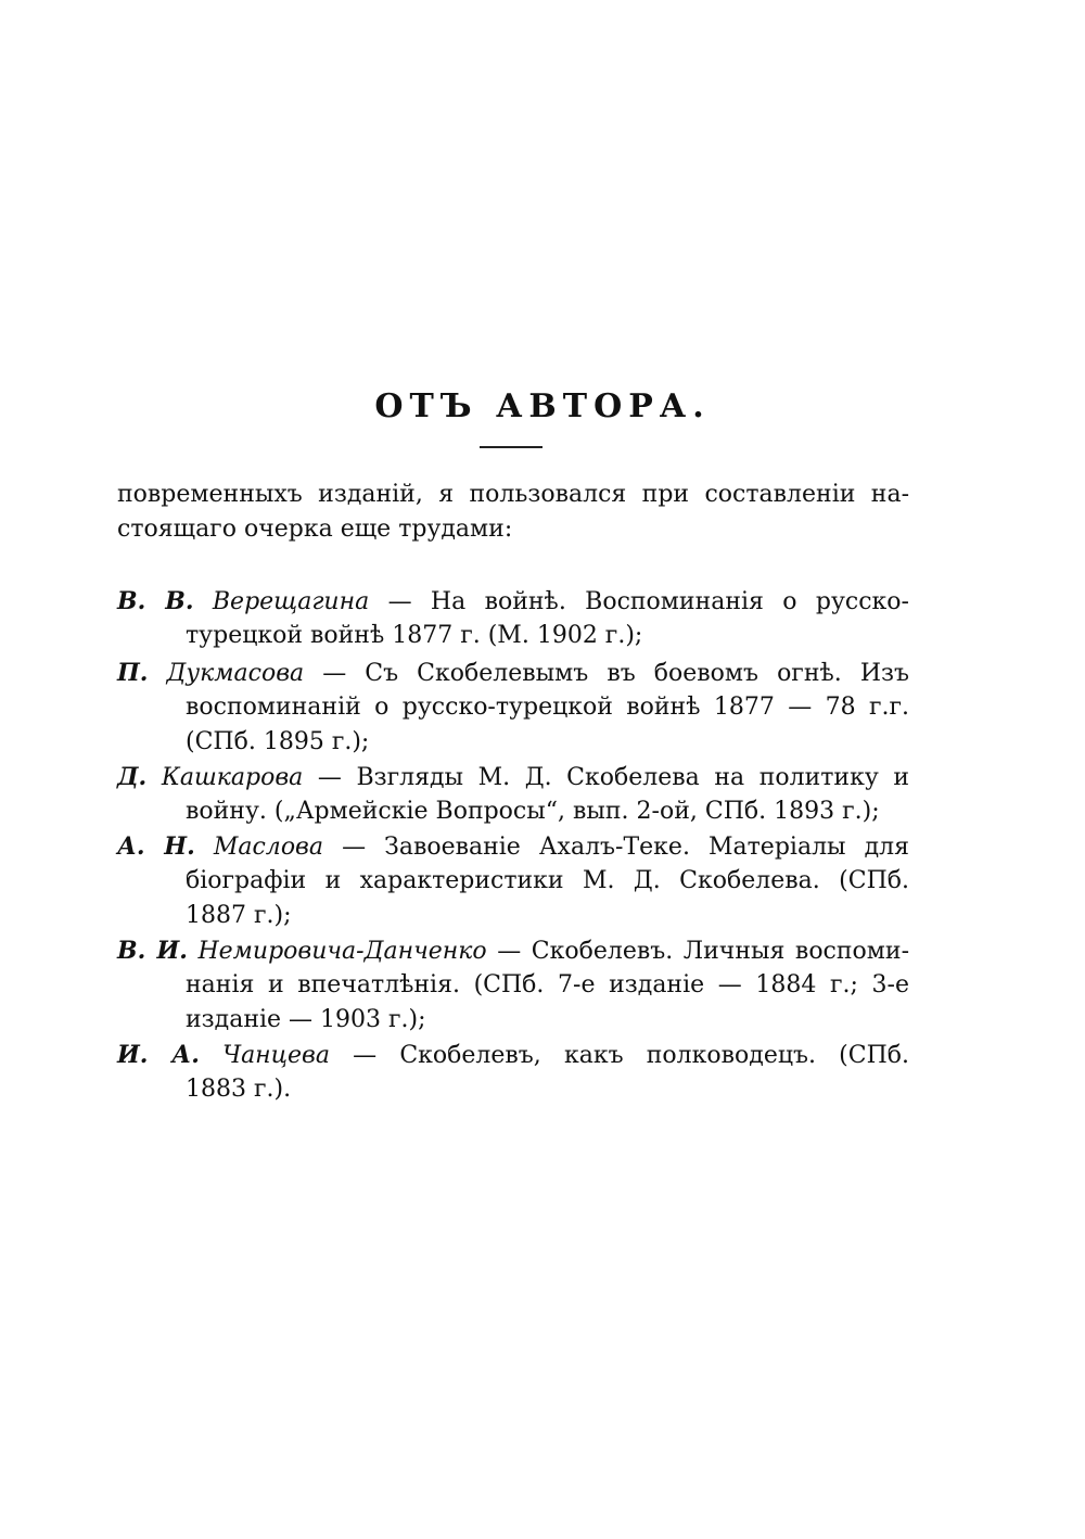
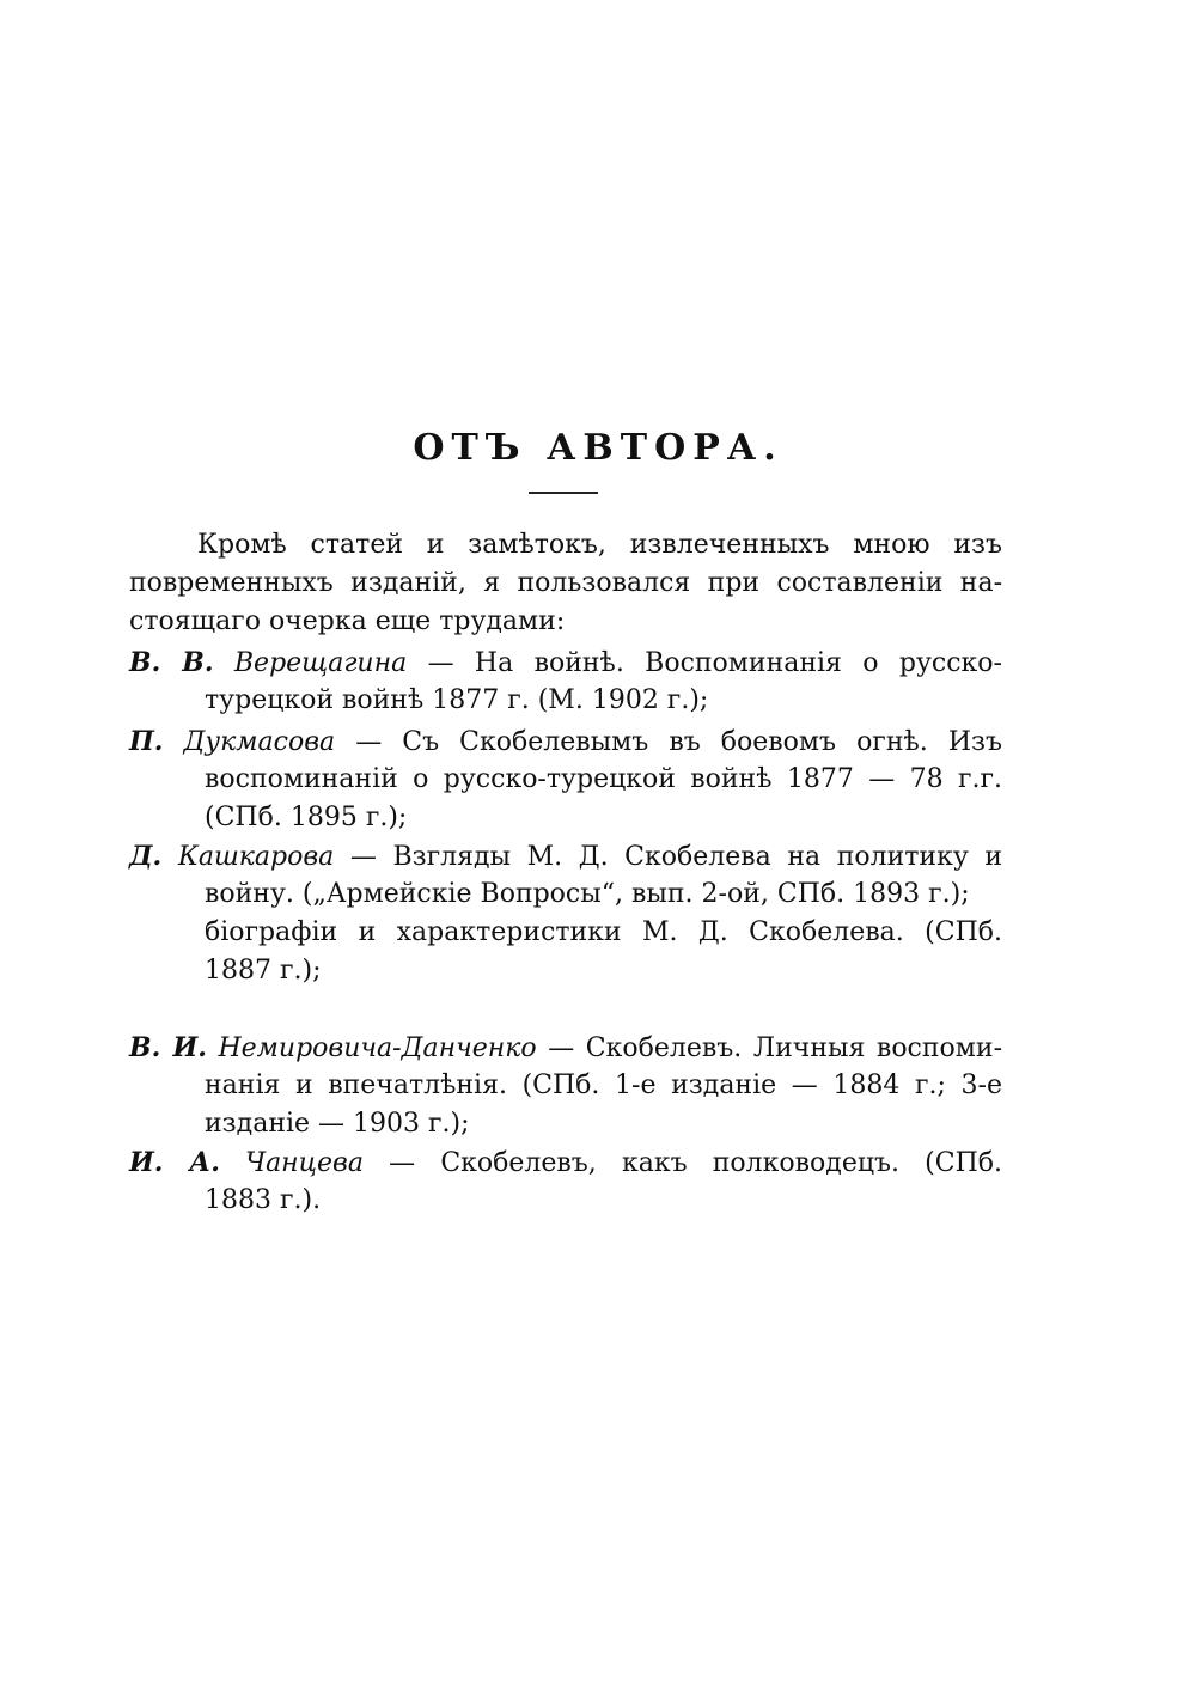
  ОТЪ АВТОРА.
+ Кромѣ статей и замѣтокъ, извлеченныхъ мною изъ
  повременныхъ изданій, я пользовался при составленіи на-
  стоящаго очерка еще трудами:
  В. В. Верещагина — На войнѣ. Воспоминанія о русско-
  турецкой войнѣ 1877 г. (М. 1902 г.);
  П. Дукмасова — Съ Скобелевымъ въ боевомъ огнѣ. Изъ
  воспоминаній о русско-турецкой войнѣ 1877 — 78 г.г.
  (СПб. 1895 г.);
  Д. Кашкарова — Взгляды М. Д. Скобелева на политику и
  войну. („Армейскіе Вопросы“, вып. 2-ой, СПб. 1893 г.);
- А. Н. Маслова — Завоеваніе Ахалъ-Теке. Матеріалы для
  біографіи и характеристики М. Д. Скобелева. (СПб.
  1887 г.);
  В. И. Немировича-Данченко — Скобелевъ. Личныя воспоми-
- нанія и впечатлѣнія. (СПб. 7-е изданіе — 1884 г.; 3-е
+ нанія и впечатлѣнія. (СПб. 1-е изданіе — 1884 г.; 3-е
  изданіе — 1903 г.);
  И. А. Чанцева — Скобелевъ, какъ полководецъ. (СПб.
  1883 г.).
